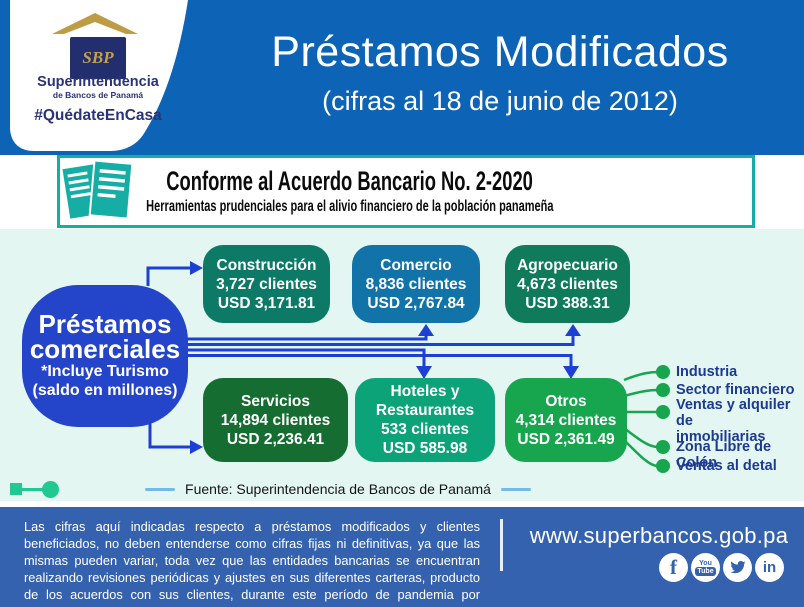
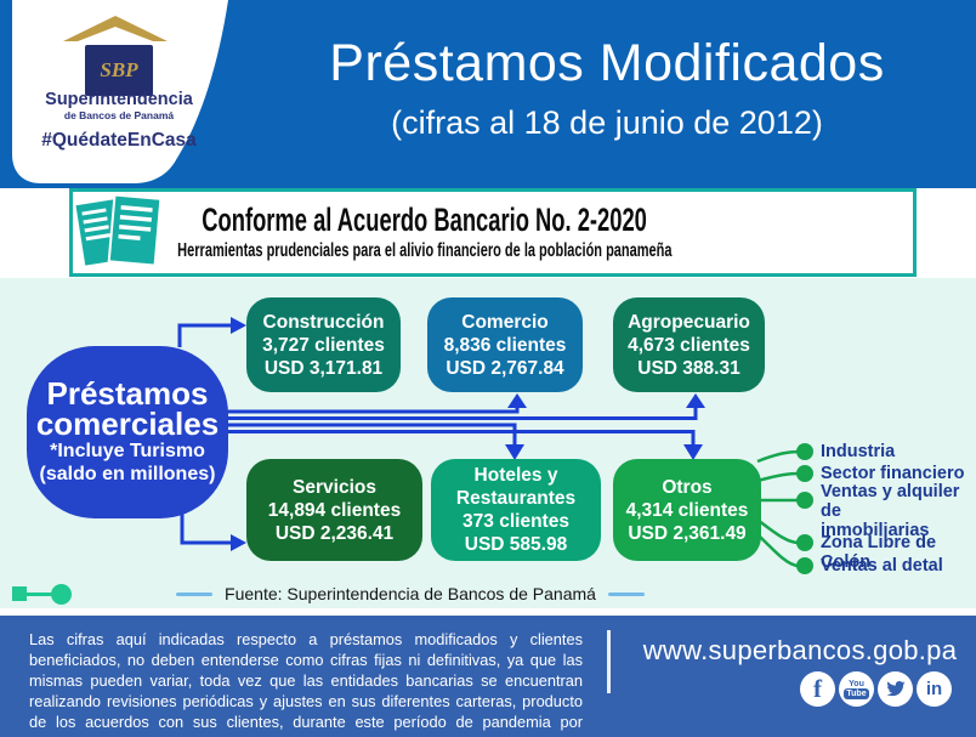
  Préstamos Modificados
  (cifras al 18 de junio de 2012)
  SBP
  Superintendencia
  de Bancos de Panamá
  #QuédateEnCasa
  Conforme al Acuerdo Bancario No. 2-2020
  Herramientas prudenciales para el alivio financiero de la población panameña
  Préstamos
  comerciales
  *Incluye Turismo
  (saldo en millones)
  Construcción
  3,727 clientes
  USD 3,171.81
  Comercio
  8,836 clientes
  USD 2,767.84
  Agropecuario
  4,673 clientes
  USD 388.31
  Servicios
  14,894 clientes
  USD 2,236.41
  Hoteles y Restaurantes
- 533 clientes
+ 373 clientes
  USD 585.98
  Otros
  4,314 clientes
  USD 2,361.49
  Industria
  Sector financiero
  Ventas y alquiler de
  inmobiliarias
  Zona Libre de Colón
  Ventas al detal
  Fuente: Superintendencia de Bancos de Panamá
  Las cifras aquí indicadas respecto a préstamos modificados y clientes beneficiados, no deben entenderse como cifras fijas ni definitivas, ya que las mismas pueden variar, toda vez que las entidades bancarias se encuentran realizando revisiones periódicas y ajustes en sus diferentes carteras, producto de los acuerdos con sus clientes, durante este período de pandemia por
  www.superbancos.gob.pa
  f
  in
